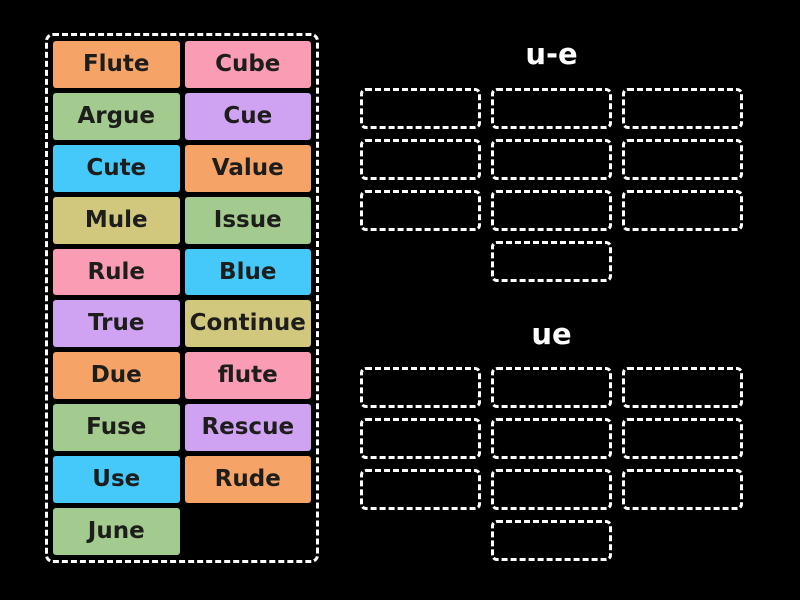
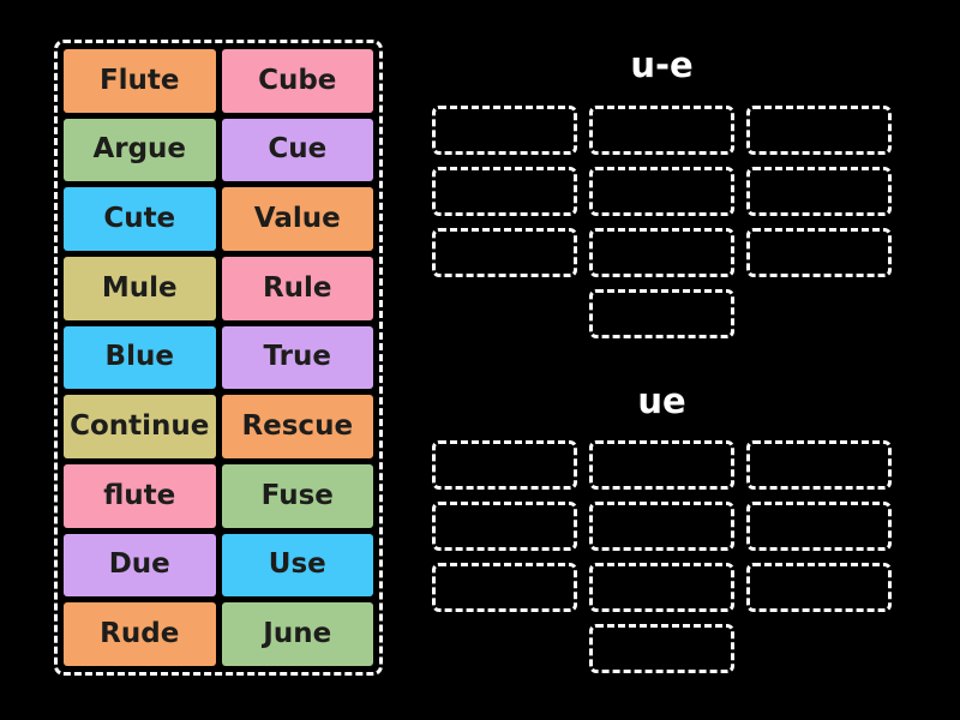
  Flute
  Cube
  Argue
  Cue
  Cute
  Value
  Mule
- Issue
  Rule
  Blue
  True
  Continue
- Due
+ Rescue
  flute
  Fuse
- Rescue
+ Due
  Use
  Rude
  June
  u-e
  ue
